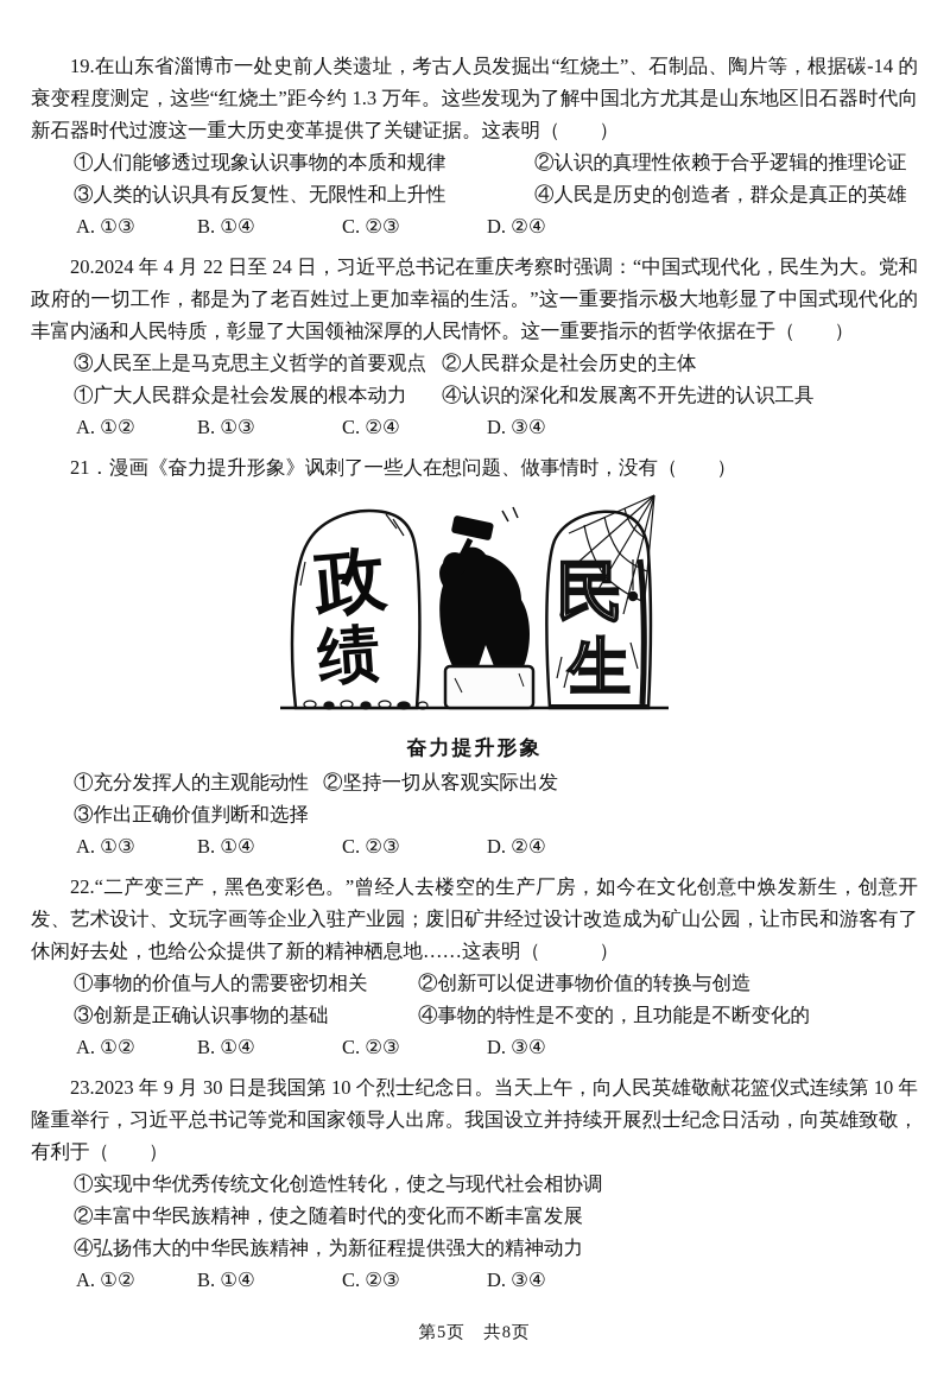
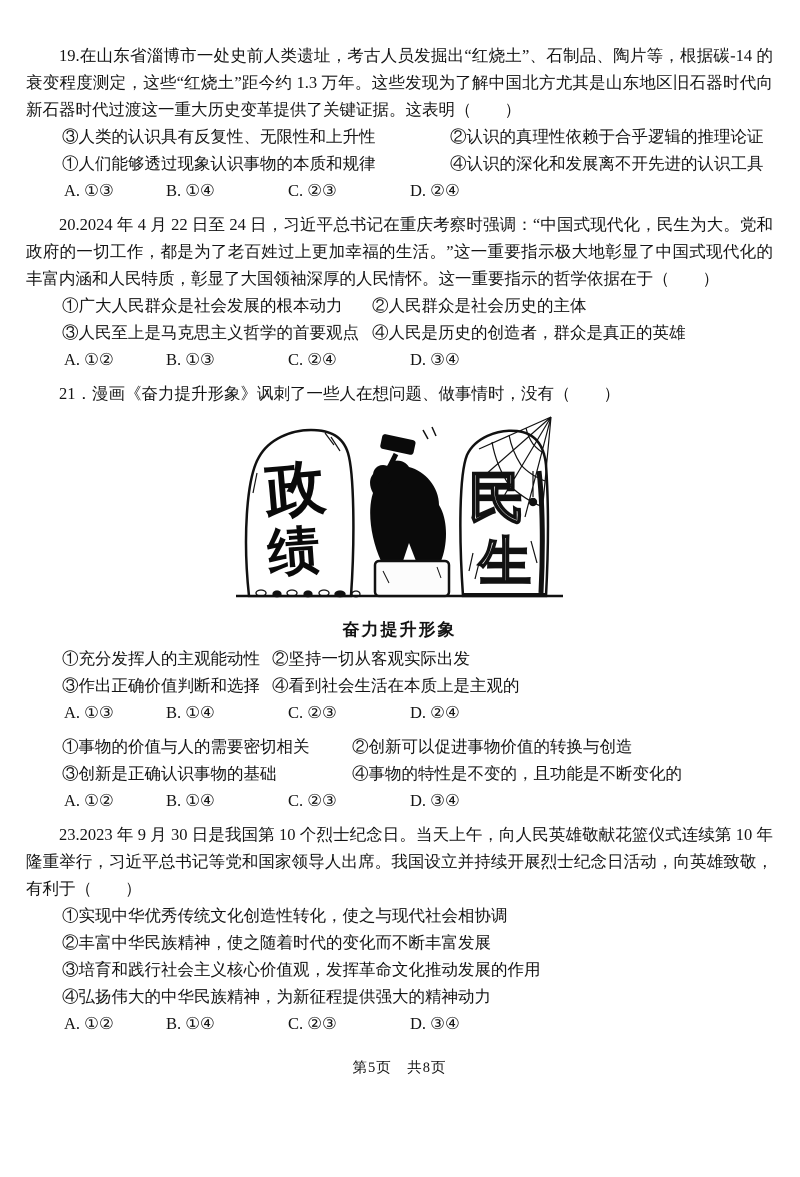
  19.在山东省淄博市一处史前人类遗址，考古人员发掘出“红烧土”、石制品、陶片等，根据碳-14 的衰变程度测定，这些“红烧土”距今约 1.3 万年。这些发现为了解中国北方尤其是山东地区旧石器时代向新石器时代过渡这一重大历史变革提供了关键证据。这表明（ ）
- ①人们能够透过现象认识事物的本质和规律
+ ③人类的认识具有反复性、无限性和上升性
  ②认识的真理性依赖于合乎逻辑的推理论证
- ③人类的认识具有反复性、无限性和上升性
+ ①人们能够透过现象认识事物的本质和规律
- ④人民是历史的创造者，群众是真正的英雄
+ ④认识的深化和发展离不开先进的认识工具
  A. ①③
  B. ①④
  C. ②③
  D. ②④
  20.2024 年 4 月 22 日至 24 日，习近平总书记在重庆考察时强调：“中国式现代化，民生为大。党和政府的一切工作，都是为了老百姓过上更加幸福的生活。”这一重要指示极大地彰显了中国式现代化的丰富内涵和人民特质，彰显了大国领袖深厚的人民情怀。这一重要指示的哲学依据在于（ ）
- ③人民至上是马克思主义哲学的首要观点
+ ①广大人民群众是社会发展的根本动力
  ②人民群众是社会历史的主体
- ①广大人民群众是社会发展的根本动力
+ ③人民至上是马克思主义哲学的首要观点
- ④认识的深化和发展离不开先进的认识工具
+ ④人民是历史的创造者，群众是真正的英雄
  A. ①②
  B. ①③
  C. ②④
  D. ③④
  21．漫画《奋力提升形象》讽刺了一些人在想问题、做事情时，没有（ ）
  民
  生
  奋力提升形象
  ①充分发挥人的主观能动性
  ②坚持一切从客观实际出发
  ③作出正确价值判断和选择
+ ④看到社会生活在本质上是主观的
  A. ①③
  B. ①④
  C. ②③
  D. ②④
- 22.“二产变三产，黑色变彩色。”曾经人去楼空的生产厂房，如今在文化创意中焕发新生，创意开发、艺术设计、文玩字画等企业入驻产业园；废旧矿井经过设计改造成为矿山公园，让市民和游客有了休闲好去处，也给公众提供了新的精神栖息地……这表明（ ）
  ①事物的价值与人的需要密切相关
  ②创新可以促进事物价值的转换与创造
  ③创新是正确认识事物的基础
  ④事物的特性是不变的，且功能是不断变化的
  A. ①②
  B. ①④
  C. ②③
  D. ③④
  23.2023 年 9 月 30 日是我国第 10 个烈士纪念日。当天上午，向人民英雄敬献花篮仪式连续第 10 年隆重举行，习近平总书记等党和国家领导人出席。我国设立并持续开展烈士纪念日活动，向英雄致敬，有利于（ ）
  ①实现中华优秀传统文化创造性转化，使之与现代社会相协调
  ②丰富中华民族精神，使之随着时代的变化而不断丰富发展
+ ③培育和践行社会主义核心价值观，发挥革命文化推动发展的作用
  ④弘扬伟大的中华民族精神，为新征程提供强大的精神动力
  A. ①②
  B. ①④
  C. ②③
  D. ③④
  第5页 共8页
